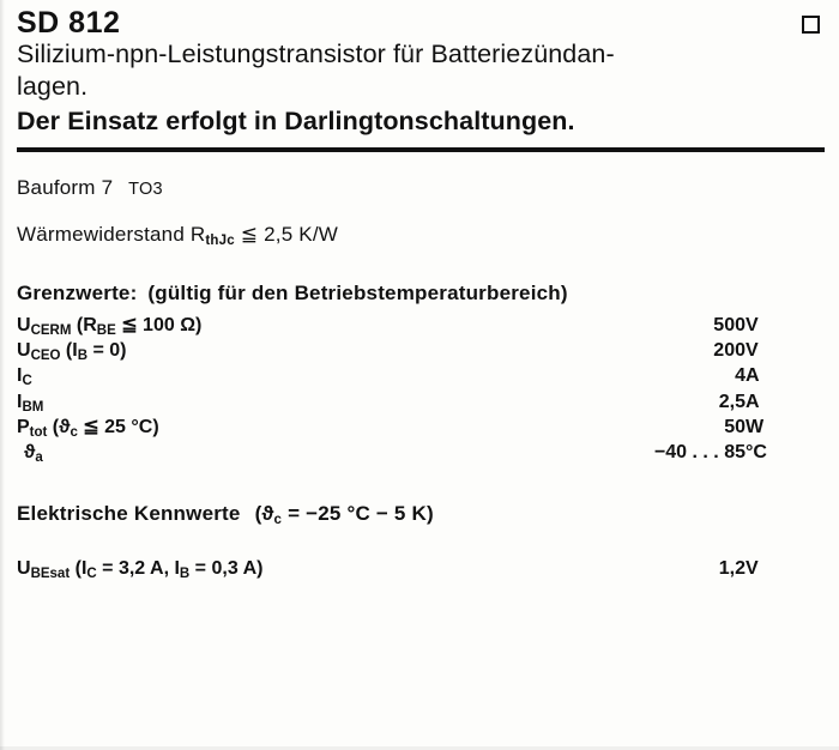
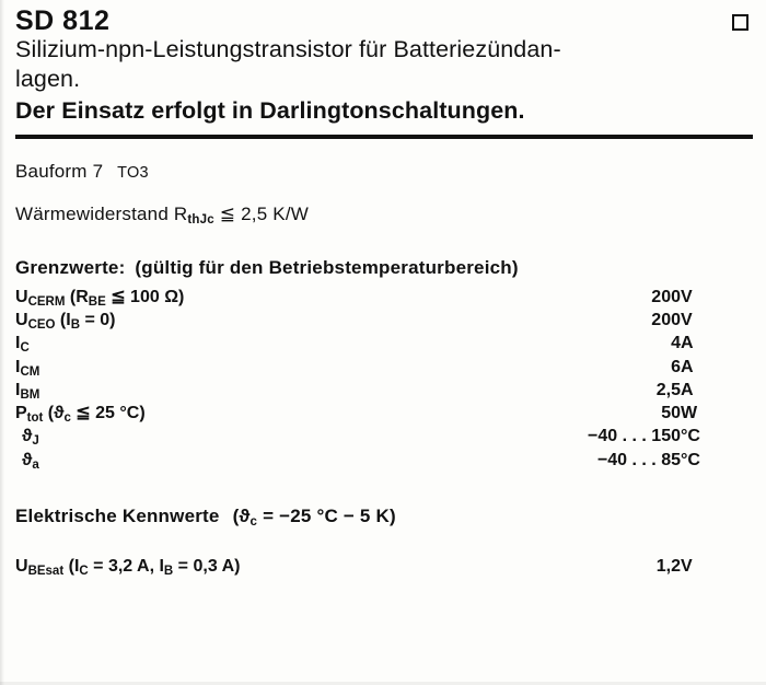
  SD 812
  Silizium-npn-Leistungstransistor für Batteriezündan-
  lagen.
  Der Einsatz erfolgt in Darlingtonschaltungen.
  Bauform 7 TO3
  Wärmewiderstand RthJc ≦ 2,5 K/W
  Grenzwerte: (gültig für den Betriebstemperaturbereich)
- UCERM (RBE ≦ 100 Ω)	500	V
+ UCERM (RBE ≦ 100 Ω)	200	V
  UCEO (IB = 0)	200	V
  IC	4	A
+ ICM	6	A
  IBM	2,5	A
  Ptot (ϑc ≦ 25 °C)	50	W
+ ϑJ	−40 . . . 150	°C
  ϑa	−40 . . . 85	°C
  Elektrische Kennwerte (ϑc = −25 °C − 5 K)
  UBEsat (IC = 3,2 A, IB = 0,3 A)	1,2	V
